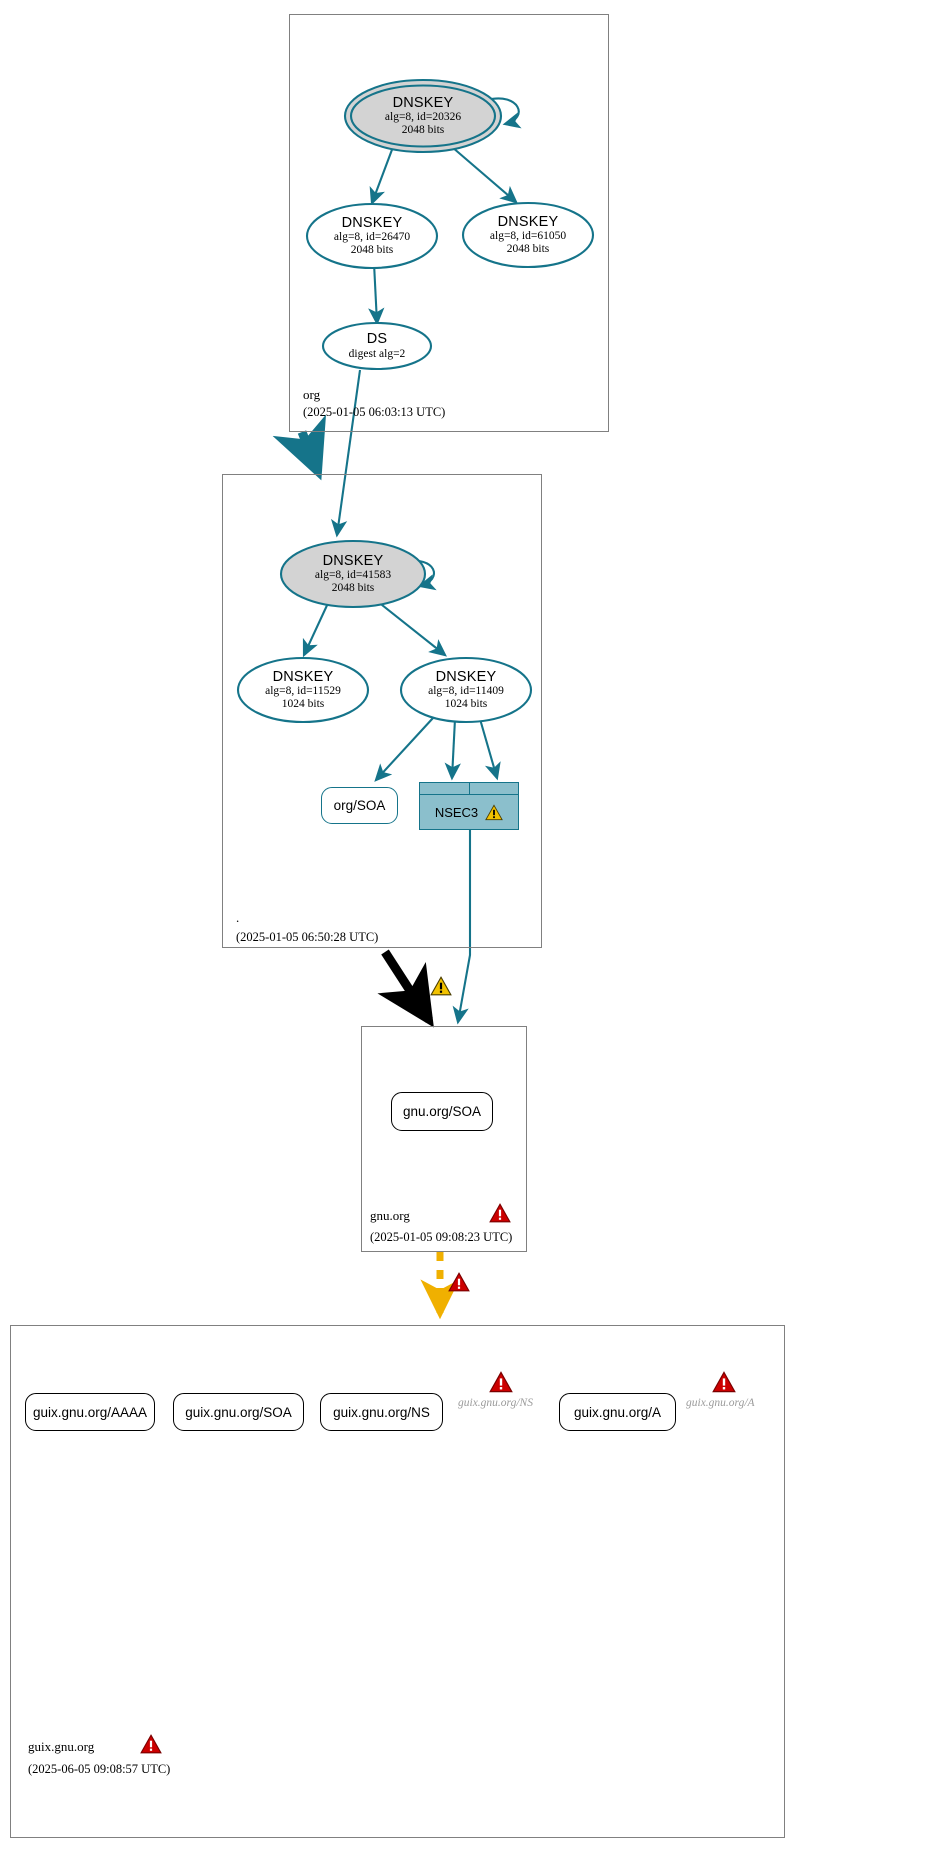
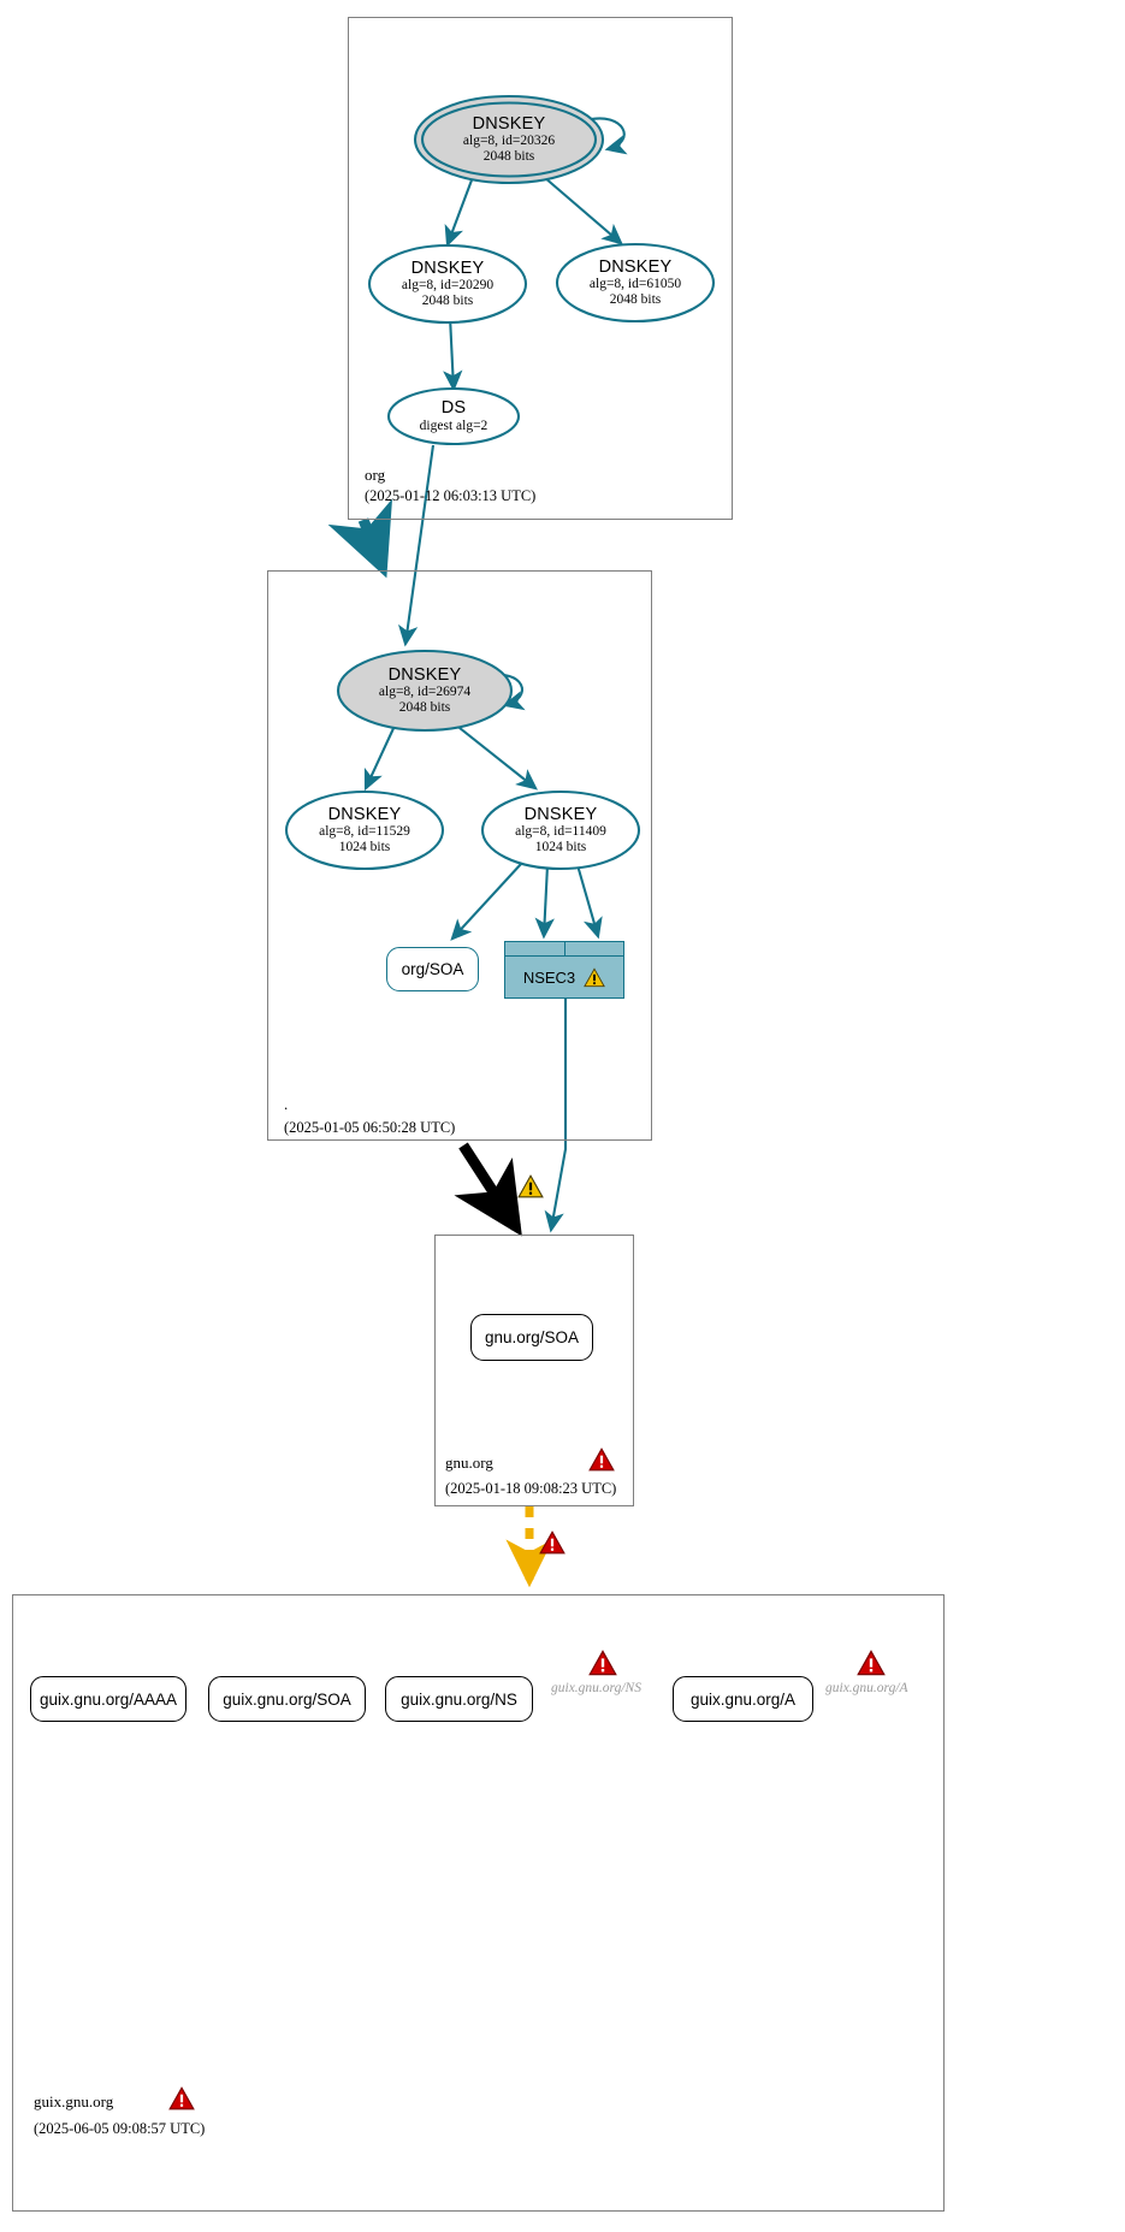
  DNSKEY
  alg=8, id=20326
  2048 bits
  DNSKEY
- alg=8, id=26470
+ alg=8, id=20290
  2048 bits
  DNSKEY
  alg=8, id=61050
  2048 bits
  DS
  digest alg=2
  org
- (2025-01-05 06:03:13 UTC)
+ (2025-01-12 06:03:13 UTC)
  DNSKEY
- alg=8, id=41583
+ alg=8, id=26974
  2048 bits
  DNSKEY
  alg=8, id=11529
  1024 bits
  DNSKEY
  alg=8, id=11409
  1024 bits
  org/SOA
  NSEC3
  .
  (2025-01-05 06:50:28 UTC)
  gnu.org/SOA
  gnu.org
- (2025-01-05 09:08:23 UTC)
+ (2025-01-18 09:08:23 UTC)
  guix.gnu.org/AAAA
  guix.gnu.org/SOA
  guix.gnu.org/NS
  guix.gnu.org/NS
  guix.gnu.org/A
  guix.gnu.org/A
  guix.gnu.org
  (2025-06-05 09:08:57 UTC)
